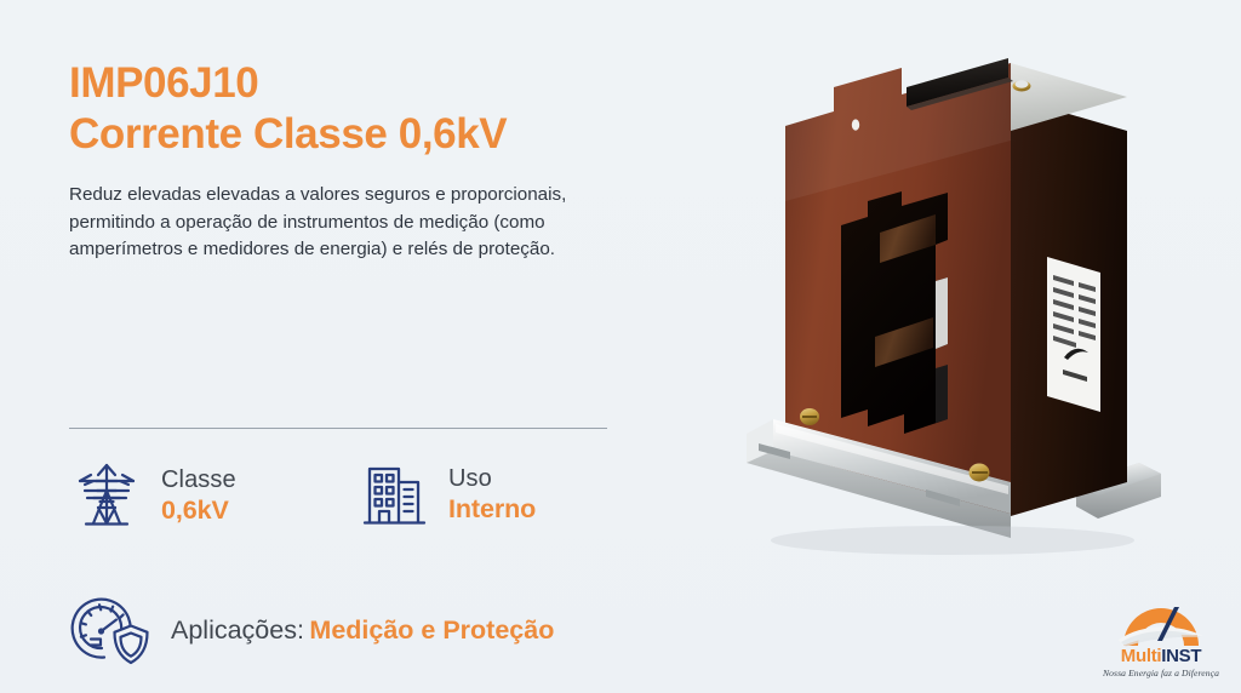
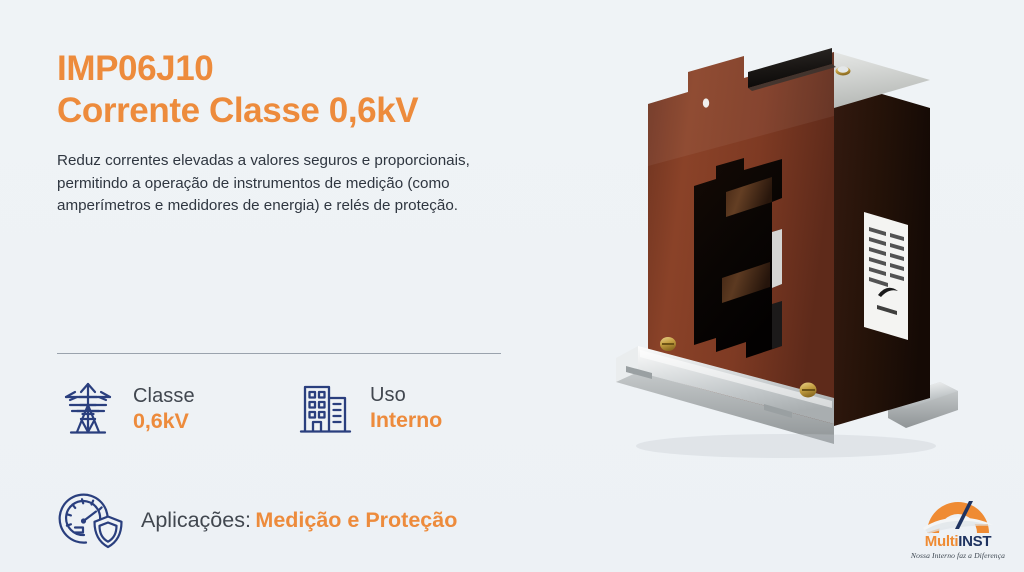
  IMP06J10
  Corrente Classe 0,6kV
- Reduz elevadas elevadas a valores seguros e proporcionais, permitindo a operação de instrumentos de medição (como amperímetros e medidores de energia) e relés de proteção.
+ Reduz correntes elevadas a valores seguros e proporcionais, permitindo a operação de instrumentos de medição (como amperímetros e medidores de energia) e relés de proteção.
  Classe
  0,6kV
  Uso
  Interno
  Aplicações: Medição e Proteção
  MultiINST
- Nossa Energia faz a Diferença
+ Nossa Interno faz a Diferença
